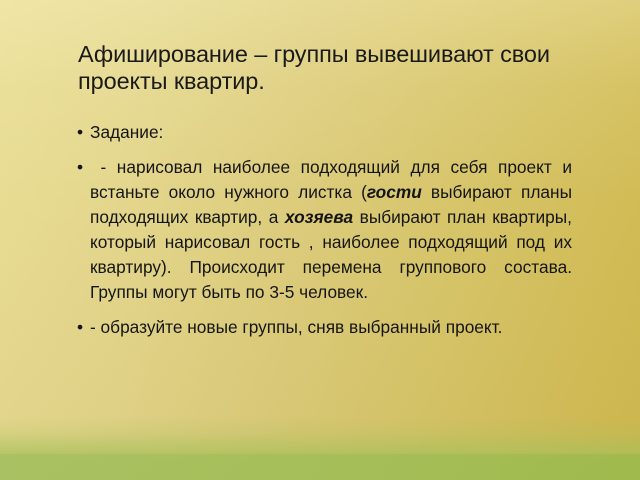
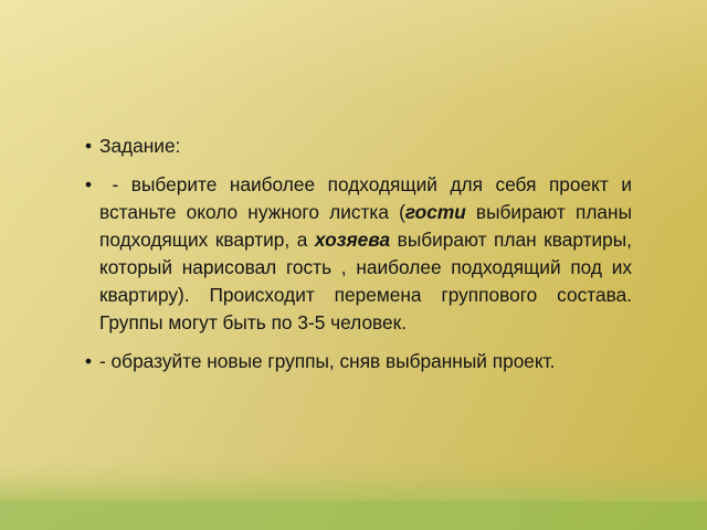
- Афиширование – группы вывешивают свои проекты квартир.
  •
  Задание:
  •
- - нарисовал наиболее подходящий для себя проект и встаньте около нужного листка (гости выбирают планы подходящих квартир, а хозяева выбирают план квартиры, который нарисовал гость , наиболее подходящий под их квартиру). Происходит перемена группового состава. Группы могут быть по 3-5 человек.
+ - выберите наиболее подходящий для себя проект и встаньте около нужного листка (гости выбирают планы подходящих квартир, а хозяева выбирают план квартиры, который нарисовал гость , наиболее подходящий под их квартиру). Происходит перемена группового состава. Группы могут быть по 3-5 человек.
  •
  - образуйте новые группы, сняв выбранный проект.
